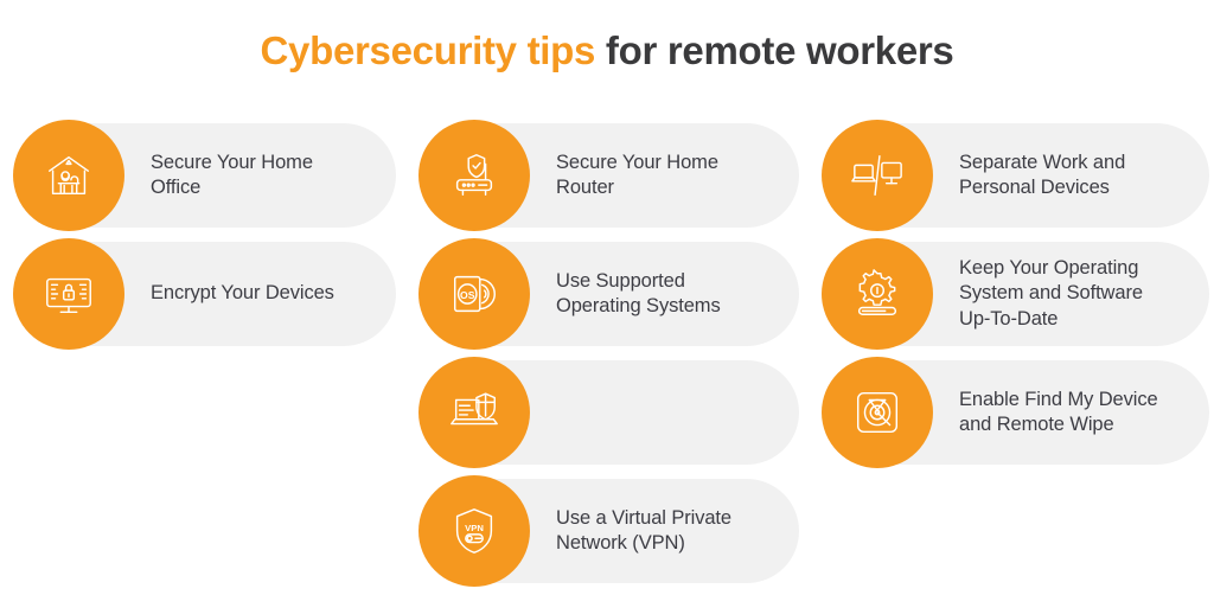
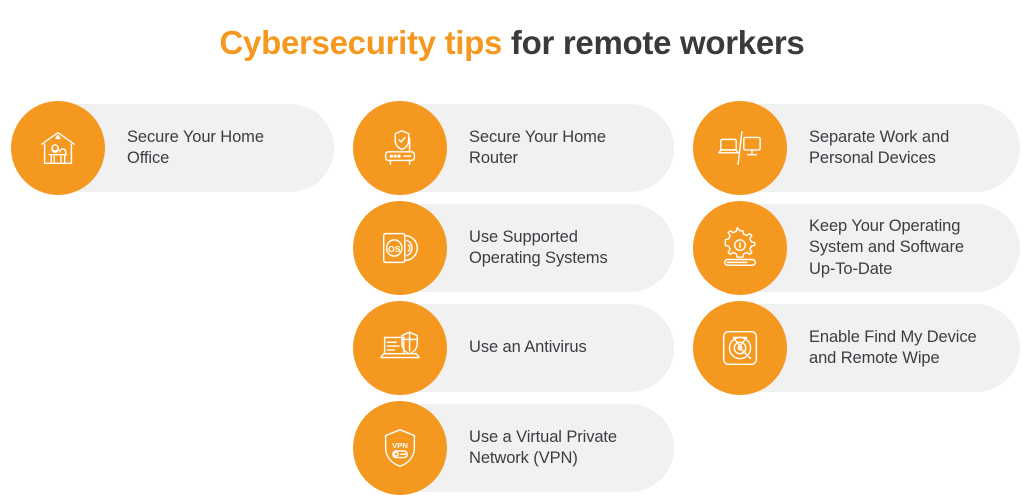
  Cybersecurity tips for remote workers
  Secure Your Home
  Office
  Secure Your Home
  Router
  Separate Work and
  Personal Devices
- Encrypt Your Devices
  OS
  Use Supported
  Operating Systems
  Keep Your Operating
  System and Software
  Up-To-Date
+ Use an Antivirus
  Enable Find My Device
  and Remote Wipe
  VPN
  Use a Virtual Private
  Network (VPN)
